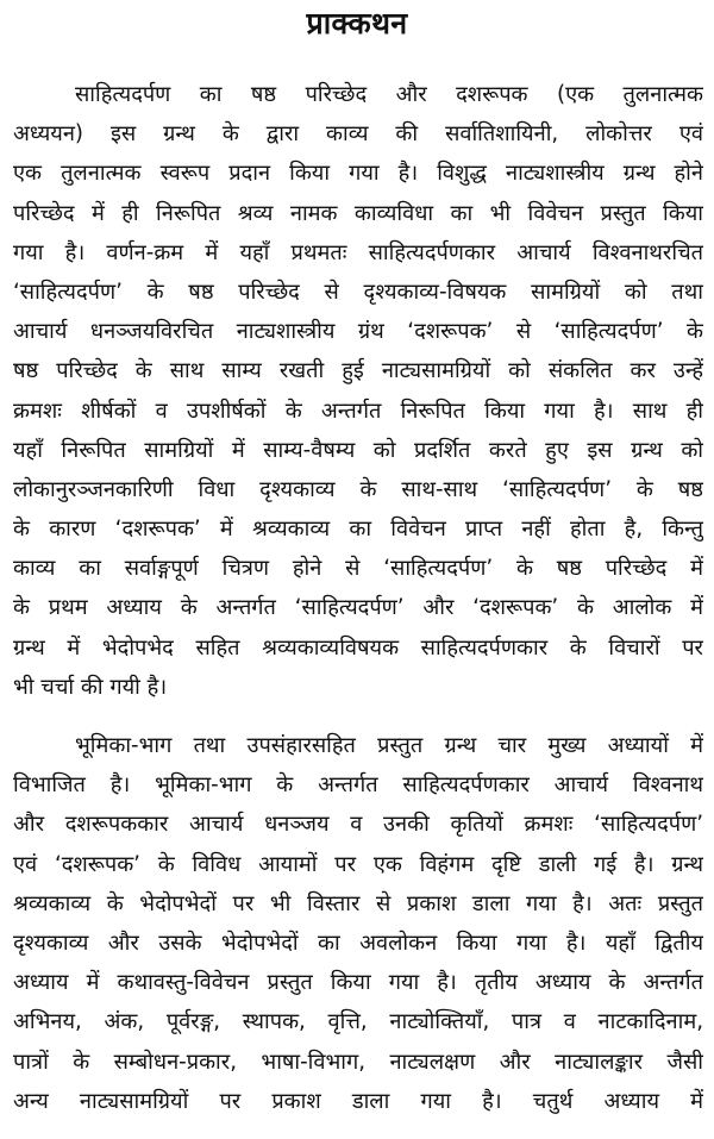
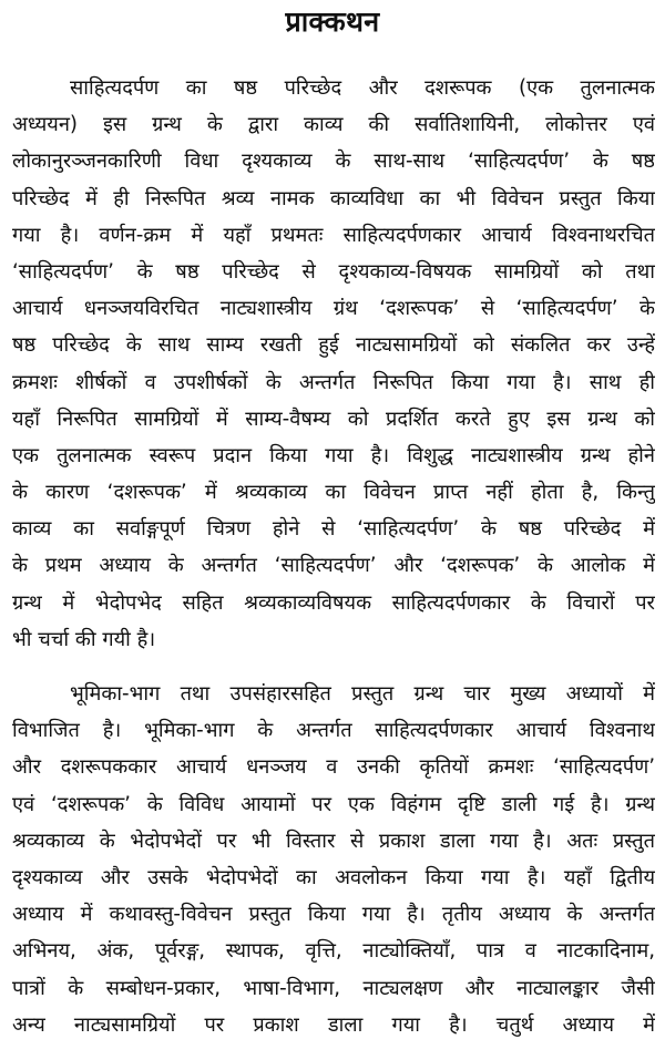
  प्राक्कथन
  साहित्यदर्पण का षष्ठ परिच्छेद और दशरूपक (एक तुलनात्मक
  अध्ययन) इस ग्रन्थ के द्वारा काव्य की सर्वातिशायिनी, लोकोत्तर एवं
- एक तुलनात्मक स्वरूप प्रदान किया गया है। विशुद्ध नाट्यशास्त्रीय ग्रन्थ होने
+ लोकानुरञ्जनकारिणी विधा दृश्यकाव्य के साथ-साथ ‘साहित्यदर्पण’ के षष्ठ
  परिच्छेद में ही निरूपित श्रव्य नामक काव्यविधा का भी विवेचन प्रस्तुत किया
  गया है। वर्णन-क्रम में यहाँ प्रथमतः साहित्यदर्पणकार आचार्य विश्वनाथरचित
  ‘साहित्यदर्पण’ के षष्ठ परिच्छेद से दृश्यकाव्य-विषयक सामग्रियों को तथा
  आचार्य धनञ्जयविरचित नाट्यशास्त्रीय ग्रंथ ‘दशरूपक’ से ‘साहित्यदर्पण’ के
  षष्ठ परिच्छेद के साथ साम्य रखती हुई नाट्यसामग्रियों को संकलित कर उन्हें
  क्रमशः शीर्षकों व उपशीर्षकों के अन्तर्गत निरूपित किया गया है। साथ ही
  यहाँ निरूपित सामग्रियों में साम्य-वैषम्य को प्रदर्शित करते हुए इस ग्रन्थ को
- लोकानुरञ्जनकारिणी विधा दृश्यकाव्य के साथ-साथ ‘साहित्यदर्पण’ के षष्ठ
+ एक तुलनात्मक स्वरूप प्रदान किया गया है। विशुद्ध नाट्यशास्त्रीय ग्रन्थ होने
  के कारण ‘दशरूपक’ में श्रव्यकाव्य का विवेचन प्राप्त नहीं होता है, किन्तु
  काव्य का सर्वाङ्गपूर्ण चित्रण होने से ‘साहित्यदर्पण’ के षष्ठ परिच्छेद में
  के प्रथम अध्याय के अन्तर्गत ‘साहित्यदर्पण’ और ‘दशरूपक’ के आलोक में
  ग्रन्थ में भेदोपभेद सहित श्रव्यकाव्यविषयक साहित्यदर्पणकार के विचारों पर
  भी चर्चा की गयी है।
  भूमिका-भाग तथा उपसंहारसहित प्रस्तुत ग्रन्थ चार मुख्य अध्यायों में
  विभाजित है। भूमिका-भाग के अन्तर्गत साहित्यदर्पणकार आचार्य विश्वनाथ
  और दशरूपककार आचार्य धनञ्जय व उनकी कृतियों क्रमशः ‘साहित्यदर्पण’
  एवं ‘दशरूपक’ के विविध आयामों पर एक विहंगम दृष्टि डाली गई है। ग्रन्थ
  श्रव्यकाव्य के भेदोपभेदों पर भी विस्तार से प्रकाश डाला गया है। अतः प्रस्तुत
  दृश्यकाव्य और उसके भेदोपभेदों का अवलोकन किया गया है। यहाँ द्वितीय
  अध्याय में कथावस्तु-विवेचन प्रस्तुत किया गया है। तृतीय अध्याय के अन्तर्गत
  अभिनय, अंक, पूर्वरङ्ग, स्थापक, वृत्ति, नाट्योक्तियाँ, पात्र व नाटकादिनाम,
  पात्रों के सम्बोधन-प्रकार, भाषा-विभाग, नाट्यलक्षण और नाट्यालङ्कार जैसी
  अन्य नाट्यसामग्रियों पर प्रकाश डाला गया है। चतुर्थ अध्याय में
